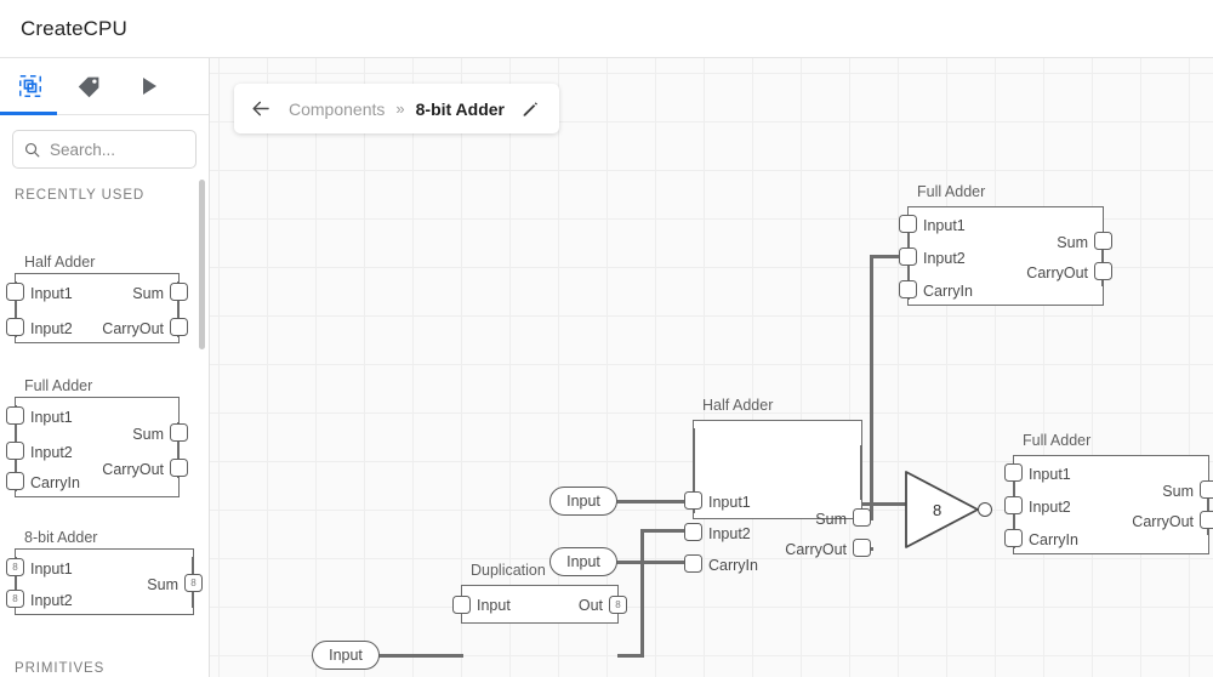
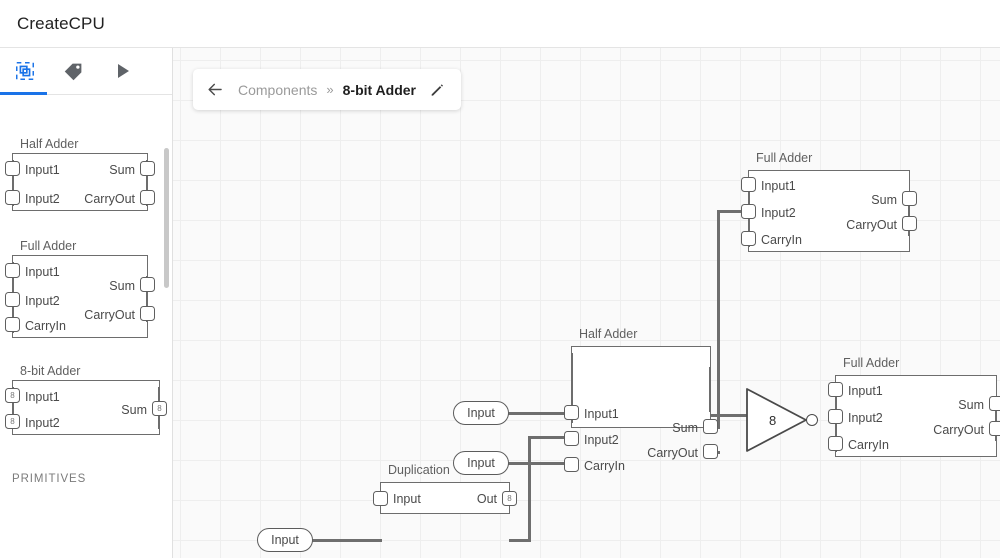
  CreateCPU
- Search...
- RECENTLY USED
  Half Adder
  Input1
  Input2
  Sum
  CarryOut
  Full Adder
  Input1
  Input2
  CarryIn
  Sum
  CarryOut
  8-bit Adder
  8
  Input1
  8
  Input2
  8
  Sum
  PRIMITIVES
  Components
  »
  8-bit Adder
  Full Adder
  Input1
  Input2
  CarryIn
  Sum
  CarryOut
  Half Adder
  Input1
  Input2
  CarryIn
  Sum
  CarryOut
  8
  Full Adder
  Input1
  Input2
  CarryIn
  Sum
  CarryOut
  Duplication
  Input
  8
  Out
  Input
  Input
  Input
